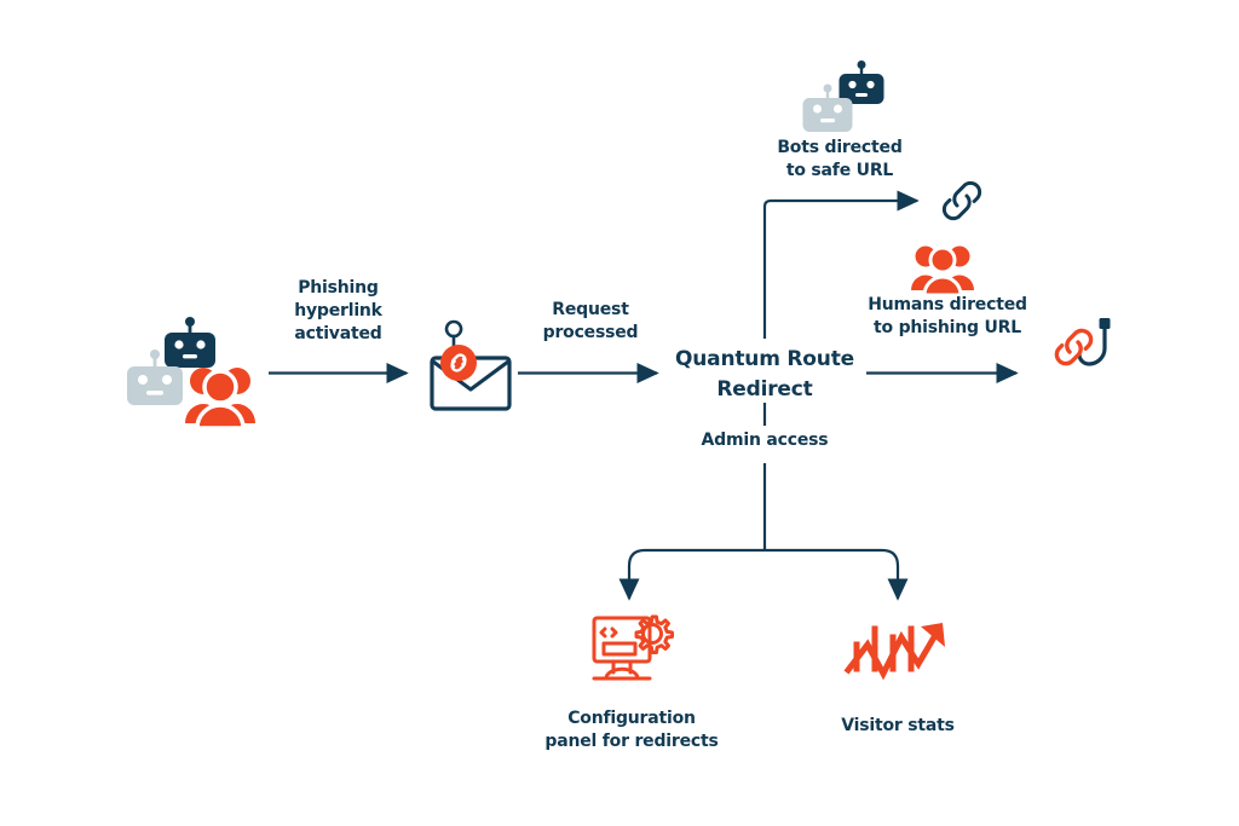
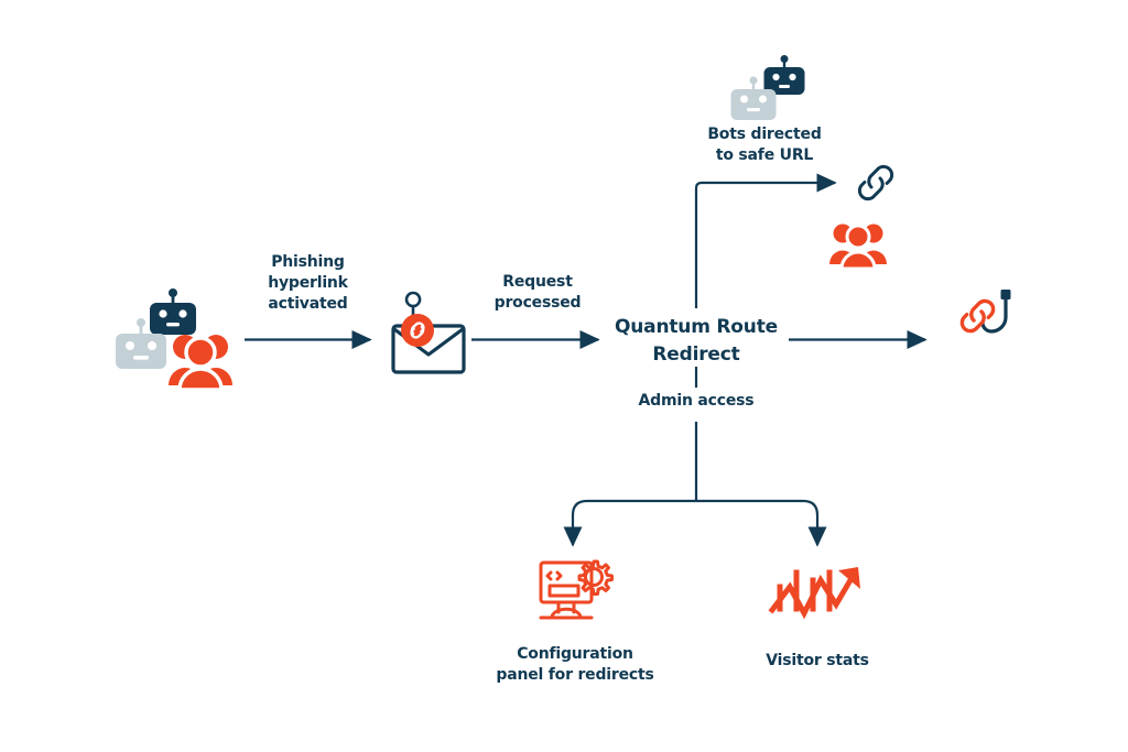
  Phishing
  hyperlink
  activated
  Request
  processed
  Quantum Route Redirect
  Admin access
  Bots directed
  to safe URL
- Humans directed
- to phishing URL
  Configuration
  panel for redirects
  Visitor stats
